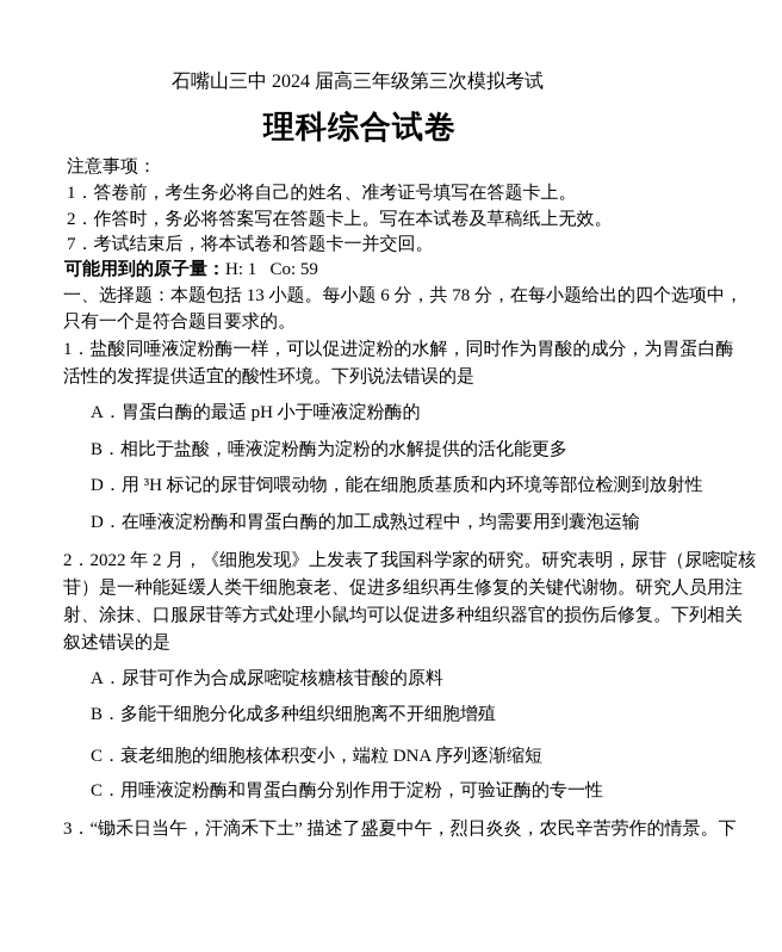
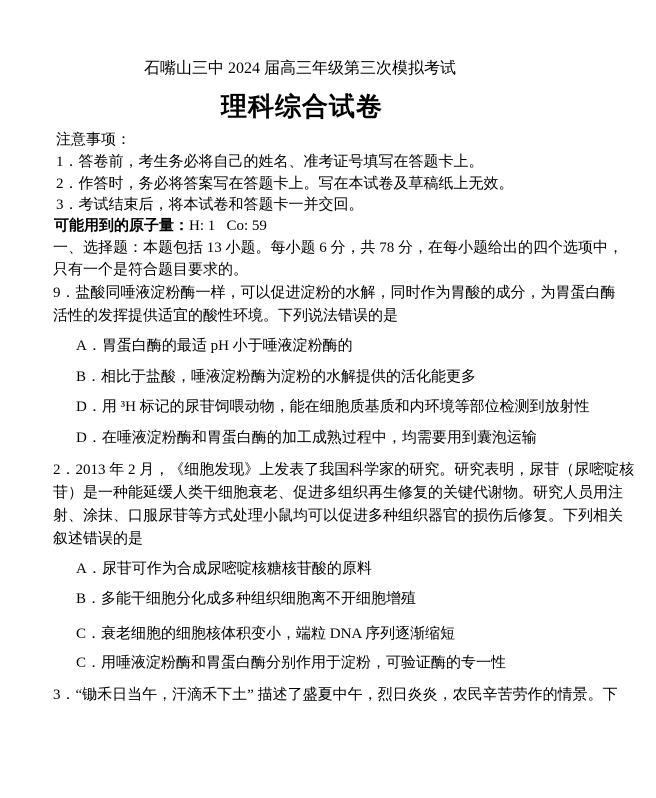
  石嘴山三中 2024 届高三年级第三次模拟考试
  理科综合试卷
  注意事项：
  1．答卷前，考生务必将自己的姓名、准考证号填写在答题卡上。
  2．作答时，务必将答案写在答题卡上。写在本试卷及草稿纸上无效。
- 7．考试结束后，将本试卷和答题卡一并交回。
+ 3．考试结束后，将本试卷和答题卡一并交回。
  可能用到的原子量：H: 1 Co: 59
  一、选择题：本题包括 13 小题。每小题 6 分，共 78 分，在每小题给出的四个选项中，
  只有一个是符合题目要求的。
- 1．盐酸同唾液淀粉酶一样，可以促进淀粉的水解，同时作为胃酸的成分，为胃蛋白酶
+ 9．盐酸同唾液淀粉酶一样，可以促进淀粉的水解，同时作为胃酸的成分，为胃蛋白酶
  活性的发挥提供适宜的酸性环境。下列说法错误的是
  A．胃蛋白酶的最适 pH 小于唾液淀粉酶的
  B．相比于盐酸，唾液淀粉酶为淀粉的水解提供的活化能更多
  D．用 ³H 标记的尿苷饲喂动物，能在细胞质基质和内环境等部位检测到放射性
  D．在唾液淀粉酶和胃蛋白酶的加工成熟过程中，均需要用到囊泡运输
- 2．2022 年 2 月，《细胞发现》上发表了我国科学家的研究。研究表明，尿苷（尿嘧啶核
+ 2．2013 年 2 月，《细胞发现》上发表了我国科学家的研究。研究表明，尿苷（尿嘧啶核
  苷）是一种能延缓人类干细胞衰老、促进多组织再生修复的关键代谢物。研究人员用注
  射、涂抹、口服尿苷等方式处理小鼠均可以促进多种组织器官的损伤后修复。下列相关
  叙述错误的是
  A．尿苷可作为合成尿嘧啶核糖核苷酸的原料
  B．多能干细胞分化成多种组织细胞离不开细胞增殖
  C．衰老细胞的细胞核体积变小，端粒 DNA 序列逐渐缩短
  C．用唾液淀粉酶和胃蛋白酶分别作用于淀粉，可验证酶的专一性
  3．“锄禾日当午，汗滴禾下土” 描述了盛夏中午，烈日炎炎，农民辛苦劳作的情景。下
